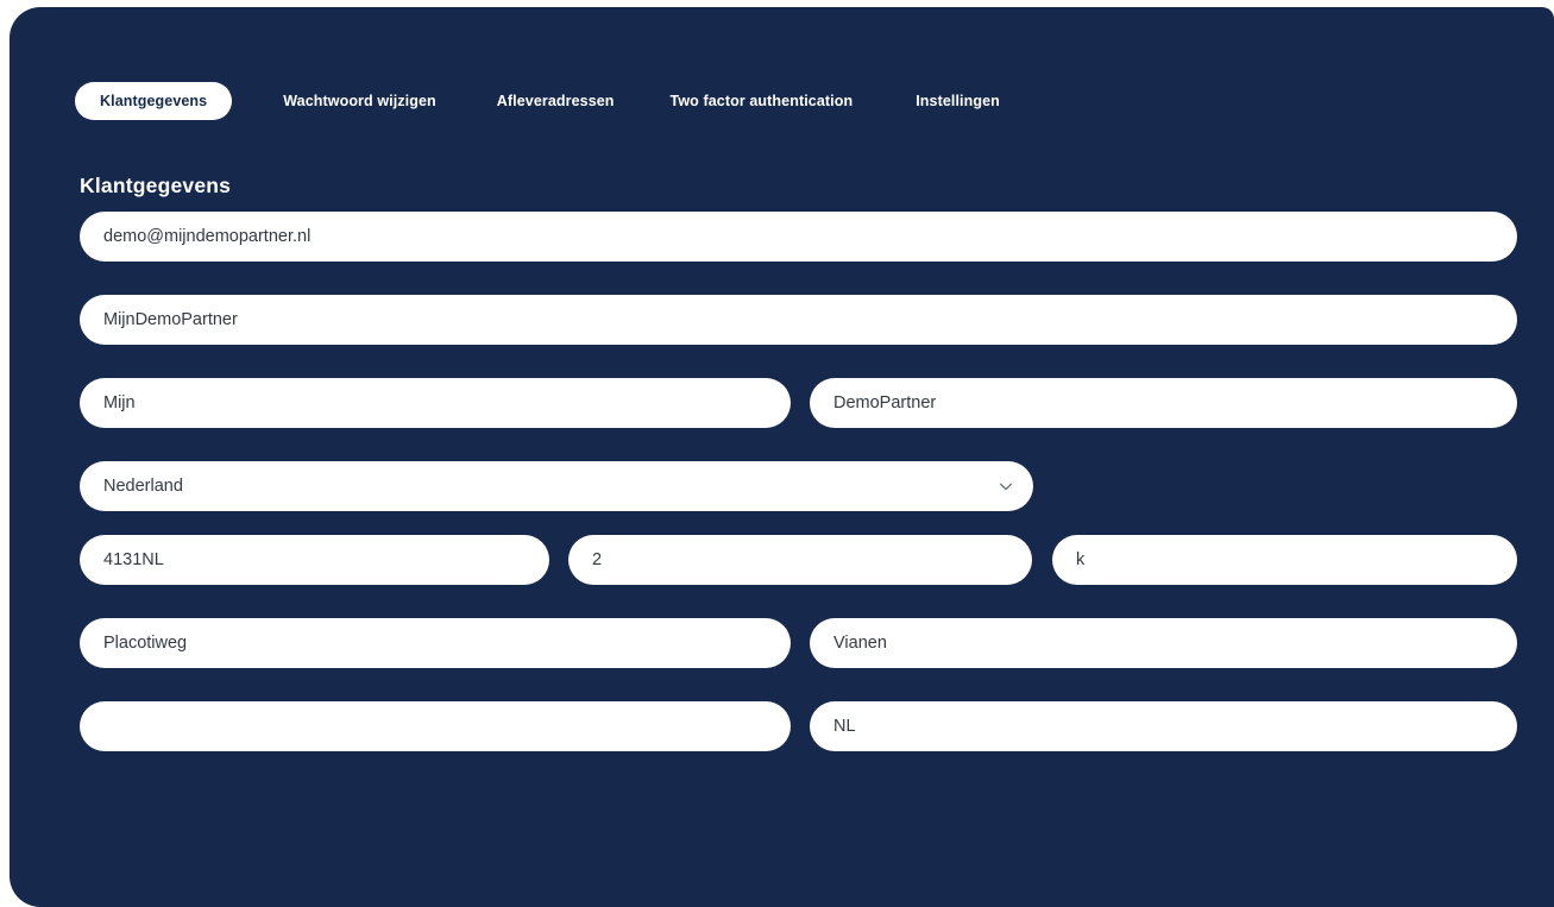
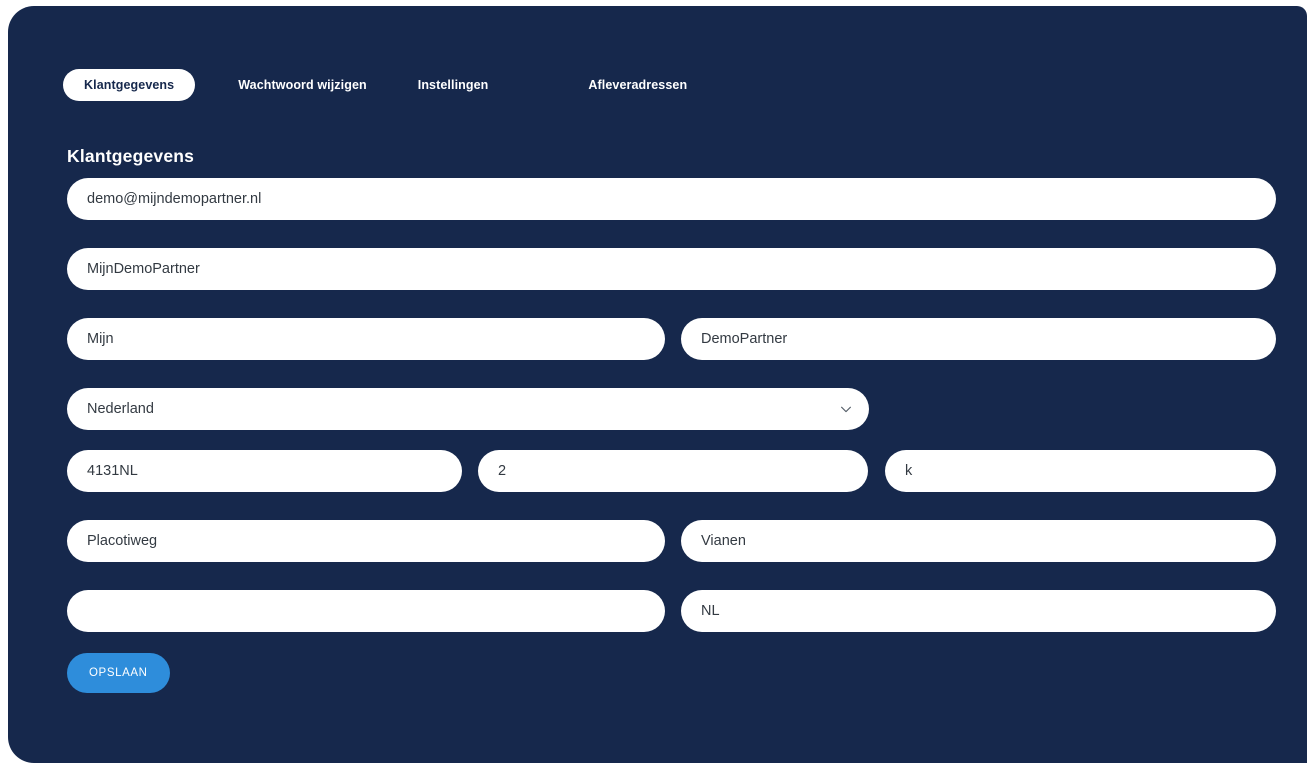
  Klantgegevens
  Wachtwoord wijzigen
- Afleveradressen
+ Instellingen
- Two factor authentication
- Instellingen
+ Afleveradressen
  Klantgegevens
  demo@mijndemopartner.nl
  MijnDemoPartner
  Mijn
  DemoPartner
  Nederland
  4131NL
  2
  k
  Placotiweg
  Vianen
  NL
+ OPSLAAN
